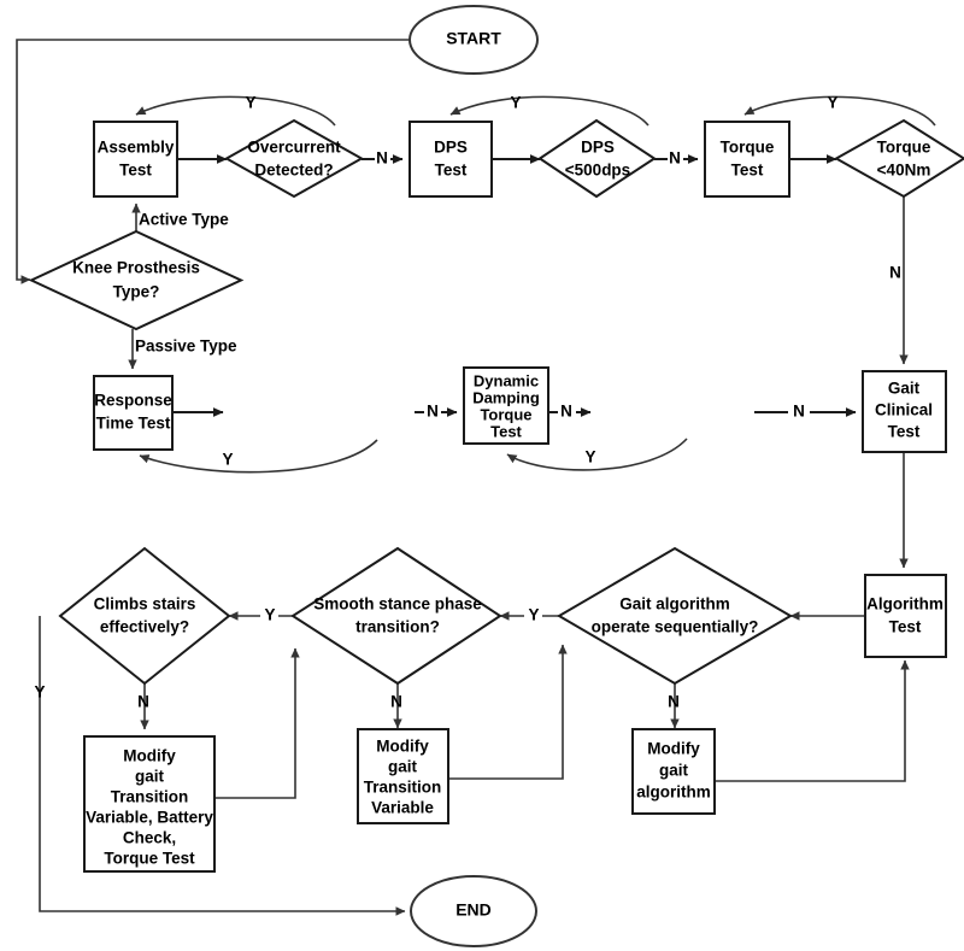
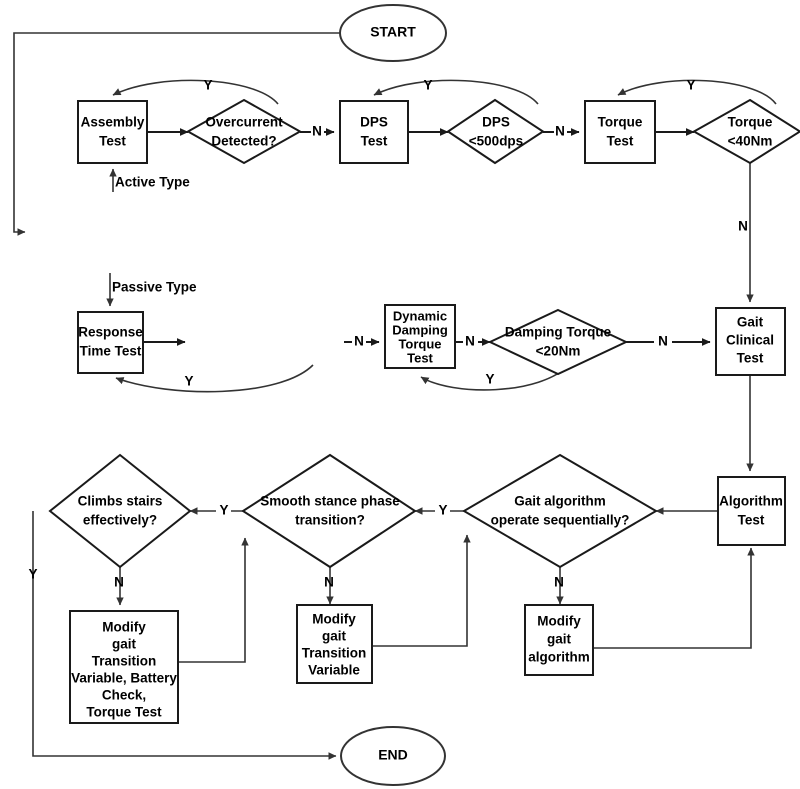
  START
  Assembly
  Test
  Overcurrent
  Detected?
  DPS
  Test
  DPS
  <500dps
  Torque
  Test
  Torque
  <40Nm
- Knee Prosthesis
- Type?
  Response
  Time Test
  Dynamic
  Damping
  Torque
  Test
+ Damping Torque
+ <20Nm
  Gait
  Clinical
  Test
  Algorithm
  Test
  Gait algorithm
  operate sequentially?
  Smooth stance phase
  transition?
  Climbs stairs
  effectively?
  Modify
  gait
  algorithm
  Modify
  gait
  Transition
  Variable
  Modify
  gait
  Transition
  Variable, Battery
  Check,
  Torque Test
  END
  Y
  N
  Y
  N
  Y
  N
  Active Type
  Passive Type
  Y
  N
  Y
  N
  N
  Y
  N
  Y
  N
  Y
  N
